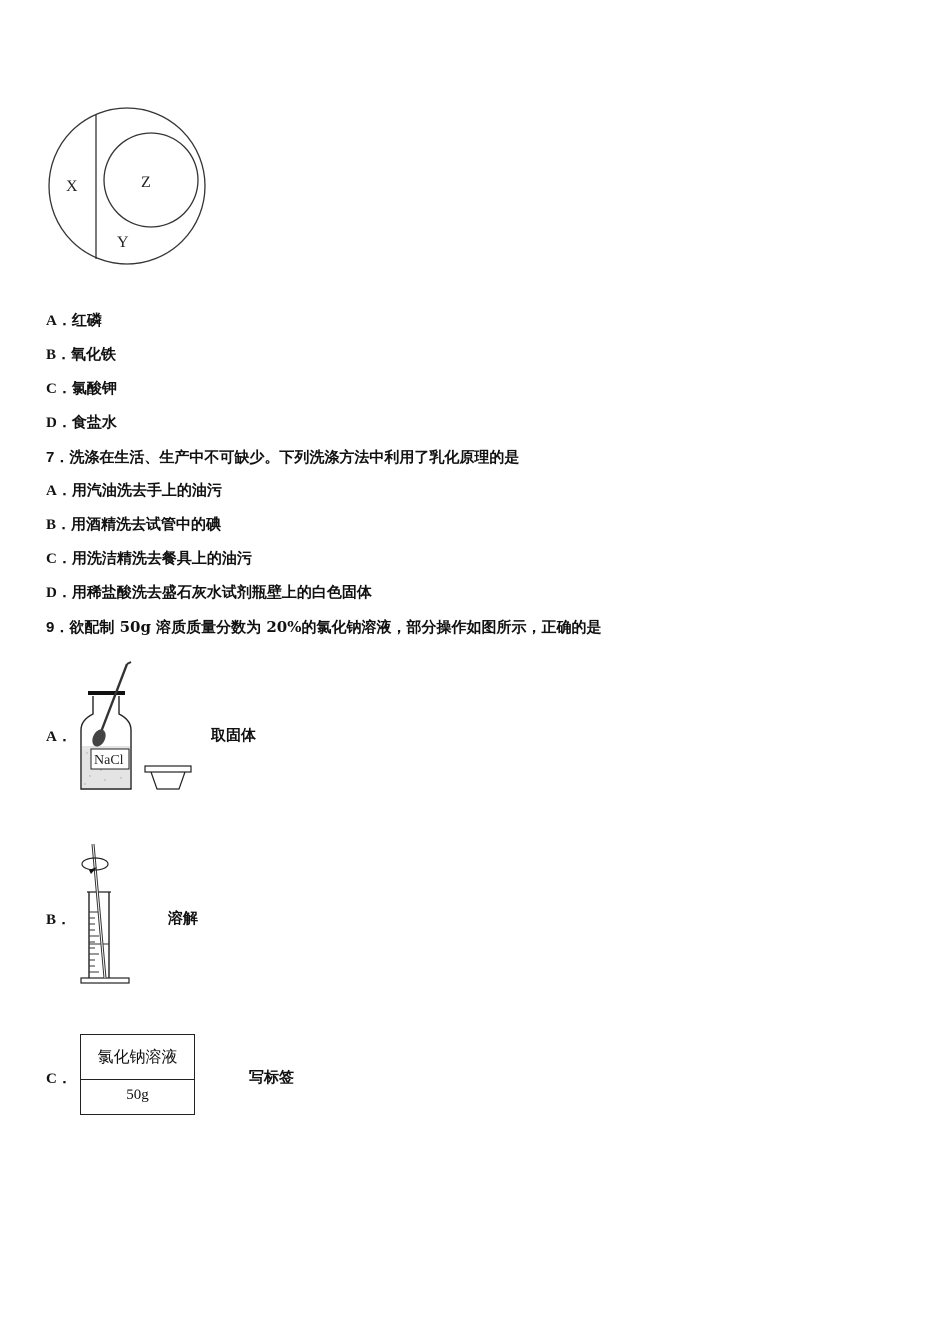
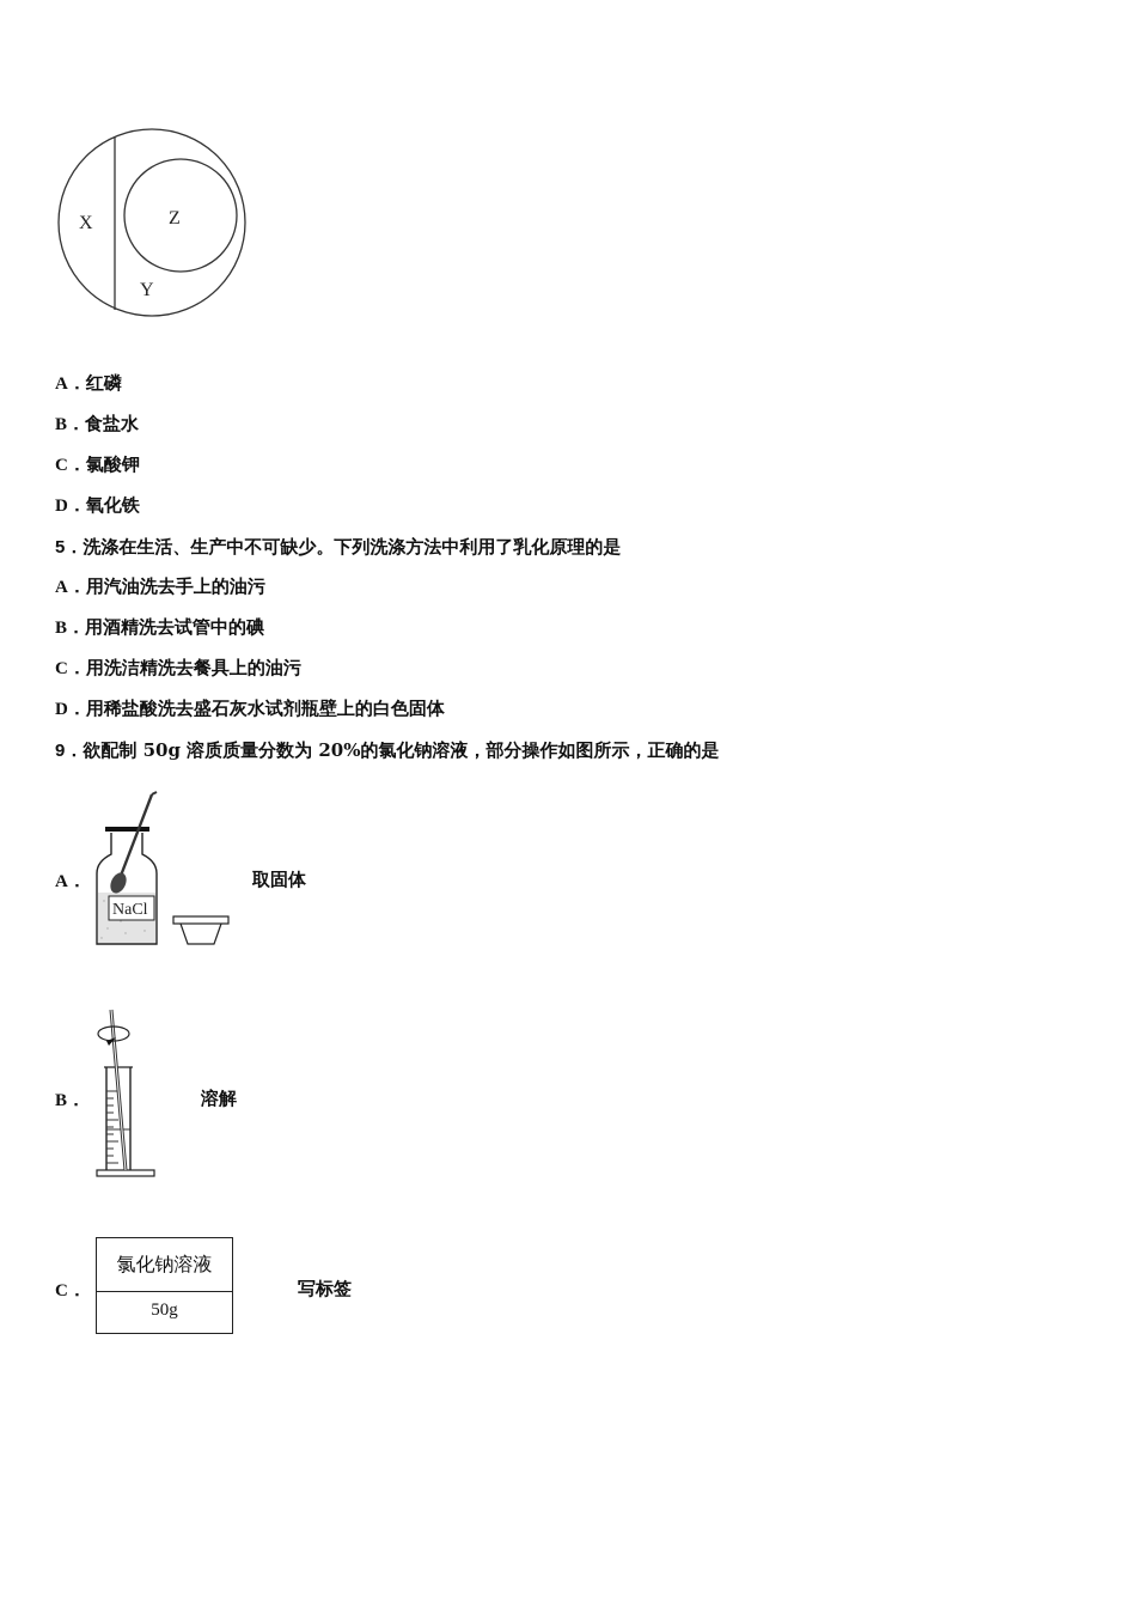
  X
  Z
  Y
  A．红磷
- B．氧化铁
+ B．食盐水
  C．氯酸钾
- D．食盐水
+ D．氧化铁
- 7．洗涤在生活、生产中不可缺少。下列洗涤方法中利用了乳化原理的是
+ 5．洗涤在生活、生产中不可缺少。下列洗涤方法中利用了乳化原理的是
  A．用汽油洗去手上的油污
  B．用酒精洗去试管中的碘
  C．用洗洁精洗去餐具上的油污
  D．用稀盐酸洗去盛石灰水试剂瓶壁上的白色固体
  9．欲配制 50g 溶质质量分数为 20%的氯化钠溶液，部分操作如图所示，正确的是
  A．
  NaCl
  取固体
  B．
  溶解
  C．
  氯化钠溶液
  50g
  写标签
